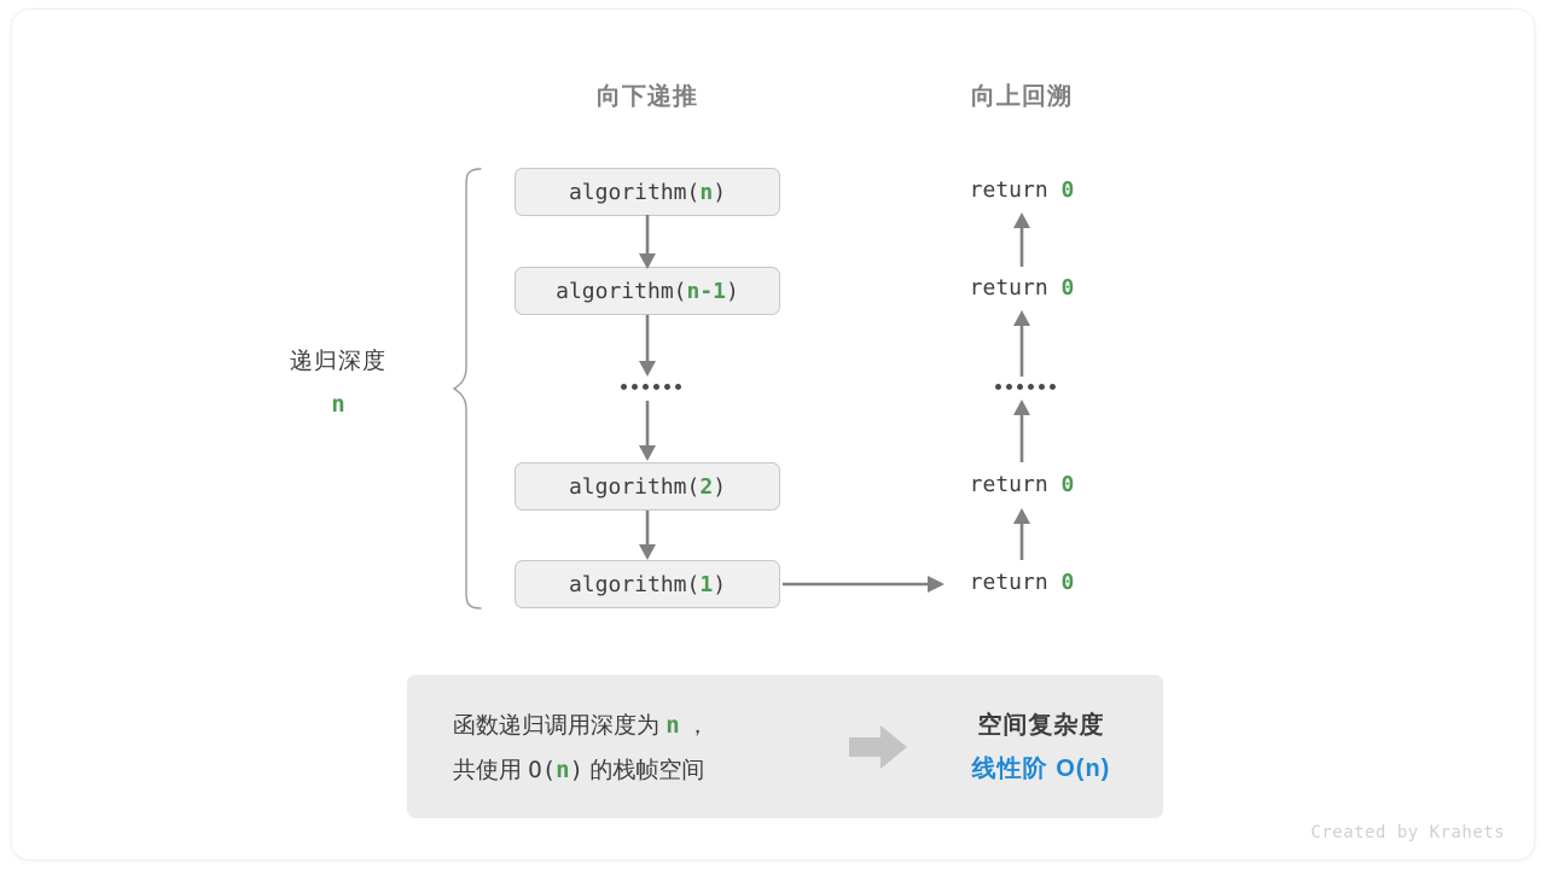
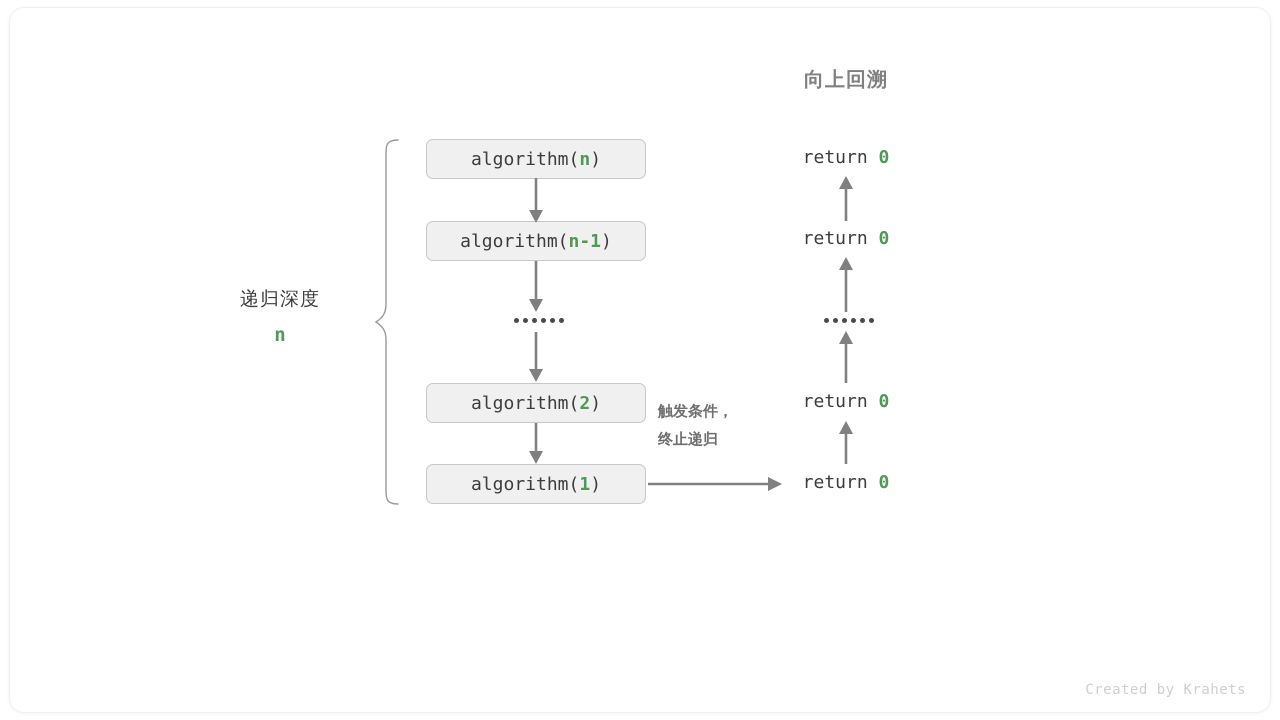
- 向下递推
  向上回溯
  递归深度
  n
  algorithm(
  n
  )
  algorithm(
  n-1
  )
  algorithm(
  2
  )
  algorithm(
  1
  )
+ 触发条件，
+ 终止递归
  return 0
  return 0
  return 0
  return 0
- 函数递归调用深度为 n ，
- 共使用 O(n) 的栈帧空间
- 空间复杂度
- 线性阶 O(n)
  Created by Krahets
